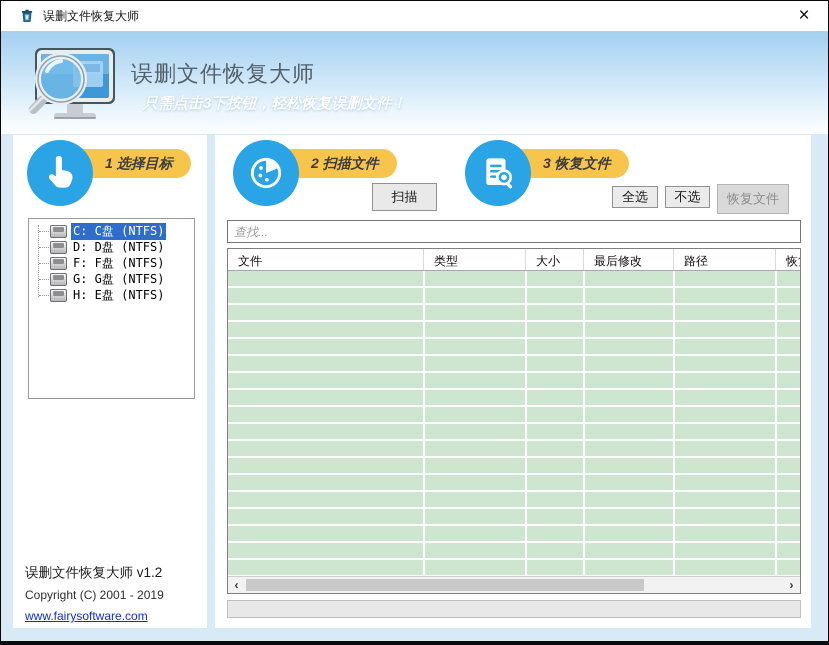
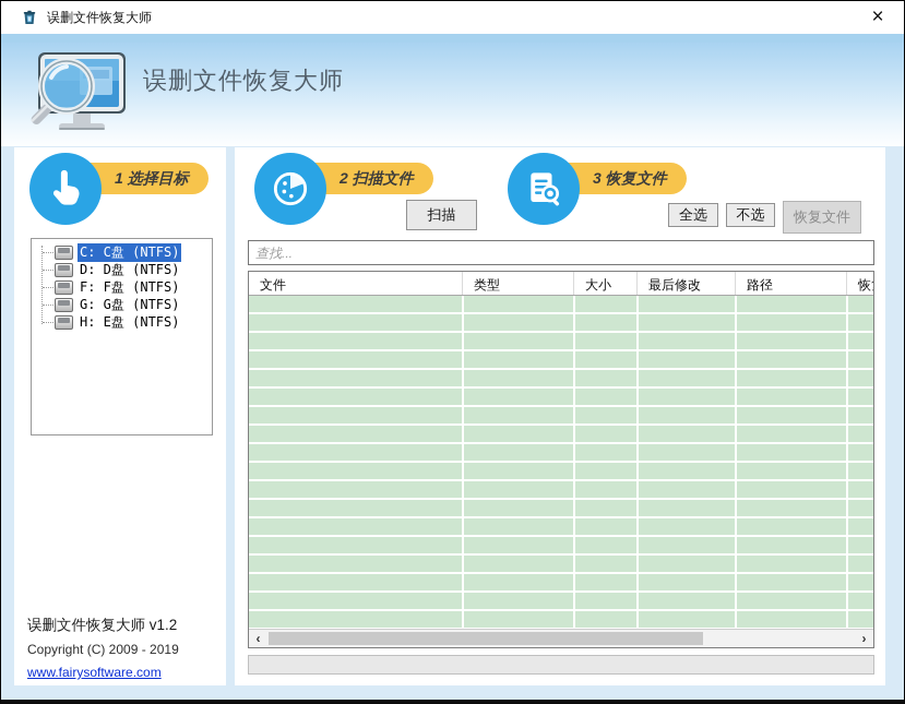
  误删文件恢复大师
  ×
  误删文件恢复大师
- 只需点击3下按钮，轻松恢复误删文件！
  1 选择目标
  C: C盘 (NTFS)
  D: D盘 (NTFS)
  F: F盘 (NTFS)
  G: G盘 (NTFS)
  H: E盘 (NTFS)
  误删文件恢复大师 v1.2
- Copyright (C) 2001 - 2019
+ Copyright (C) 2009 - 2019
  www.fairysoftware.com
  2 扫描文件
  扫描
  3 恢复文件
  全选
  不选
  恢复文件
  查找...
  文件
  类型
  大小
  最后修改
  路径
  ‹
  ›
